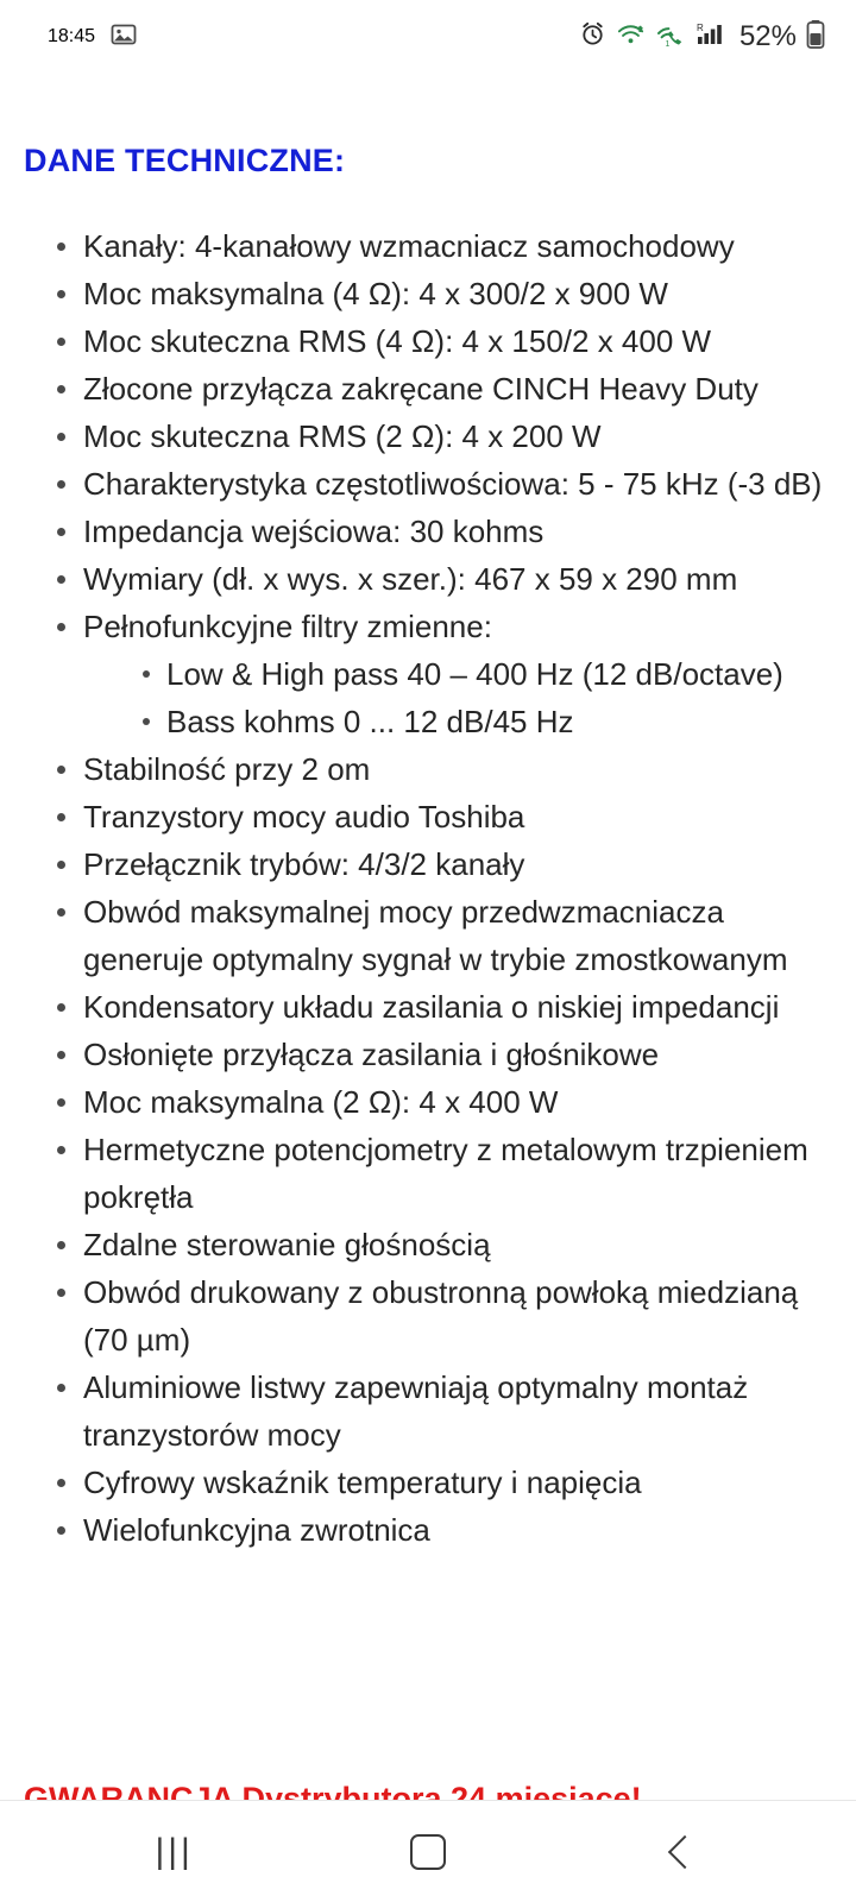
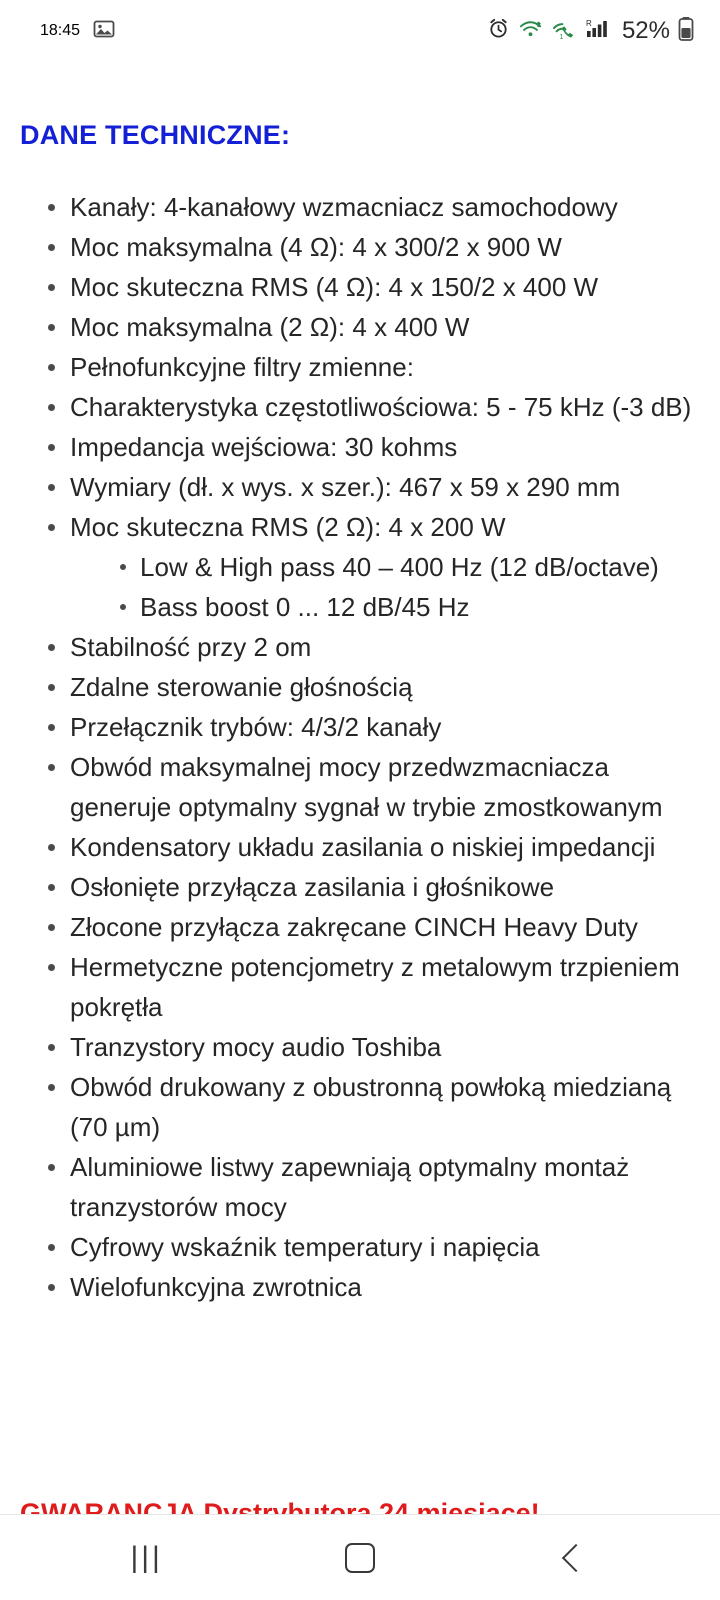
  18:45
  R
  52%
  DANE TECHNICZNE:
  Kanały: 4-kanałowy wzmacniacz samochodowy
  Moc maksymalna (4 Ω): 4 x 300/2 x 900 W
  Moc skuteczna RMS (4 Ω): 4 x 150/2 x 400 W
- Złocone przyłącza zakręcane CINCH Heavy Duty
+ Moc maksymalna (2 Ω): 4 x 400 W
- Moc skuteczna RMS (2 Ω): 4 x 200 W
+ Pełnofunkcyjne filtry zmienne:
  Charakterystyka częstotliwościowa: 5 - 75 kHz (-3 dB)
  Impedancja wejściowa: 30 kohms
  Wymiary (dł. x wys. x szer.): 467 x 59 x 290 mm
- Pełnofunkcyjne filtry zmienne:
+ Moc skuteczna RMS (2 Ω): 4 x 200 W
  Low & High pass 40 – 400 Hz (12 dB/octave)
- Bass kohms 0 ... 12 dB/45 Hz
+ Bass boost 0 ... 12 dB/45 Hz
  Stabilność przy 2 om
- Tranzystory mocy audio Toshiba
+ Zdalne sterowanie głośnością
  Przełącznik trybów: 4/3/2 kanały
  Obwód maksymalnej mocy przedwzmacniacza generuje optymalny sygnał w trybie zmostkowanym
  Kondensatory układu zasilania o niskiej impedancji
  Osłonięte przyłącza zasilania i głośnikowe
- Moc maksymalna (2 Ω): 4 x 400 W
+ Złocone przyłącza zakręcane CINCH Heavy Duty
  Hermetyczne potencjometry z metalowym trzpieniem pokrętła
- Zdalne sterowanie głośnością
+ Tranzystory mocy audio Toshiba
  Obwód drukowany z obustronną powłoką miedzianą (70 µm)
  Aluminiowe listwy zapewniają optymalny montaż tranzystorów mocy
  Cyfrowy wskaźnik temperatury i napięcia
  Wielofunkcyjna zwrotnica
  GWARANCJA Dystrybutora 24 miesiące!
  |||
